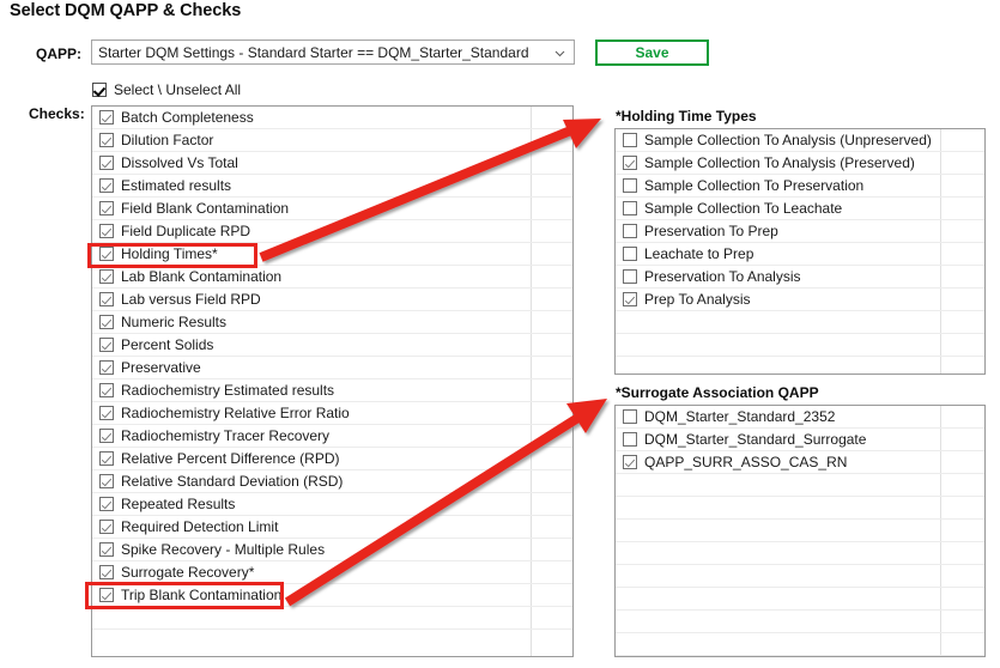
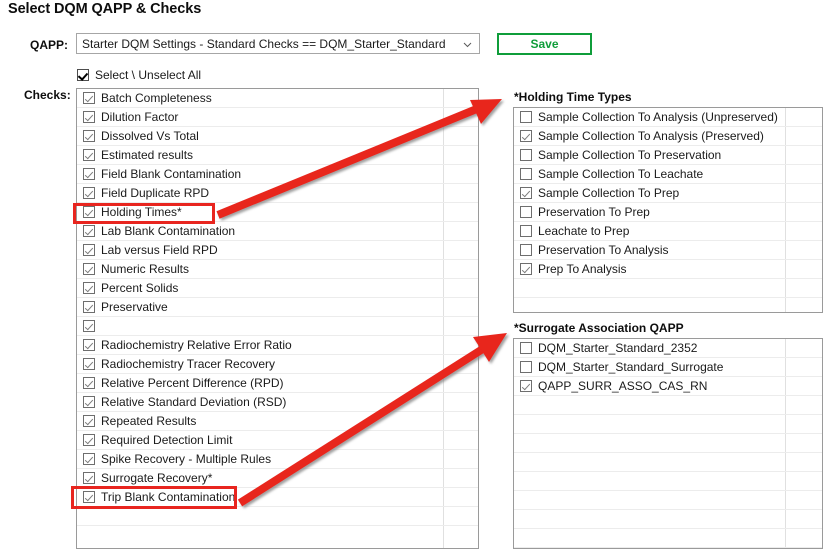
  Select DQM QAPP & Checks
  QAPP:
- Starter DQM Settings - Standard Starter == DQM_Starter_Standard
+ Starter DQM Settings - Standard Checks == DQM_Starter_Standard
  Save
  Select \ Unselect All
  Checks:
  Batch Completeness
  Dilution Factor
  Dissolved Vs Total
  Estimated results
  Field Blank Contamination
  Field Duplicate RPD
  Holding Times*
  Lab Blank Contamination
  Lab versus Field RPD
  Numeric Results
  Percent Solids
  Preservative
- Radiochemistry Estimated results
  Radiochemistry Relative Error Ratio
  Radiochemistry Tracer Recovery
  Relative Percent Difference (RPD)
  Relative Standard Deviation (RSD)
  Repeated Results
  Required Detection Limit
  Spike Recovery - Multiple Rules
  Surrogate Recovery*
  Trip Blank Contamination
  *Holding Time Types
  Sample Collection To Analysis (Unpreserved)
  Sample Collection To Analysis (Preserved)
  Sample Collection To Preservation
  Sample Collection To Leachate
+ Sample Collection To Prep
  Preservation To Prep
  Leachate to Prep
  Preservation To Analysis
  Prep To Analysis
  *Surrogate Association QAPP
  DQM_Starter_Standard_2352
  DQM_Starter_Standard_Surrogate
  QAPP_SURR_ASSO_CAS_RN
